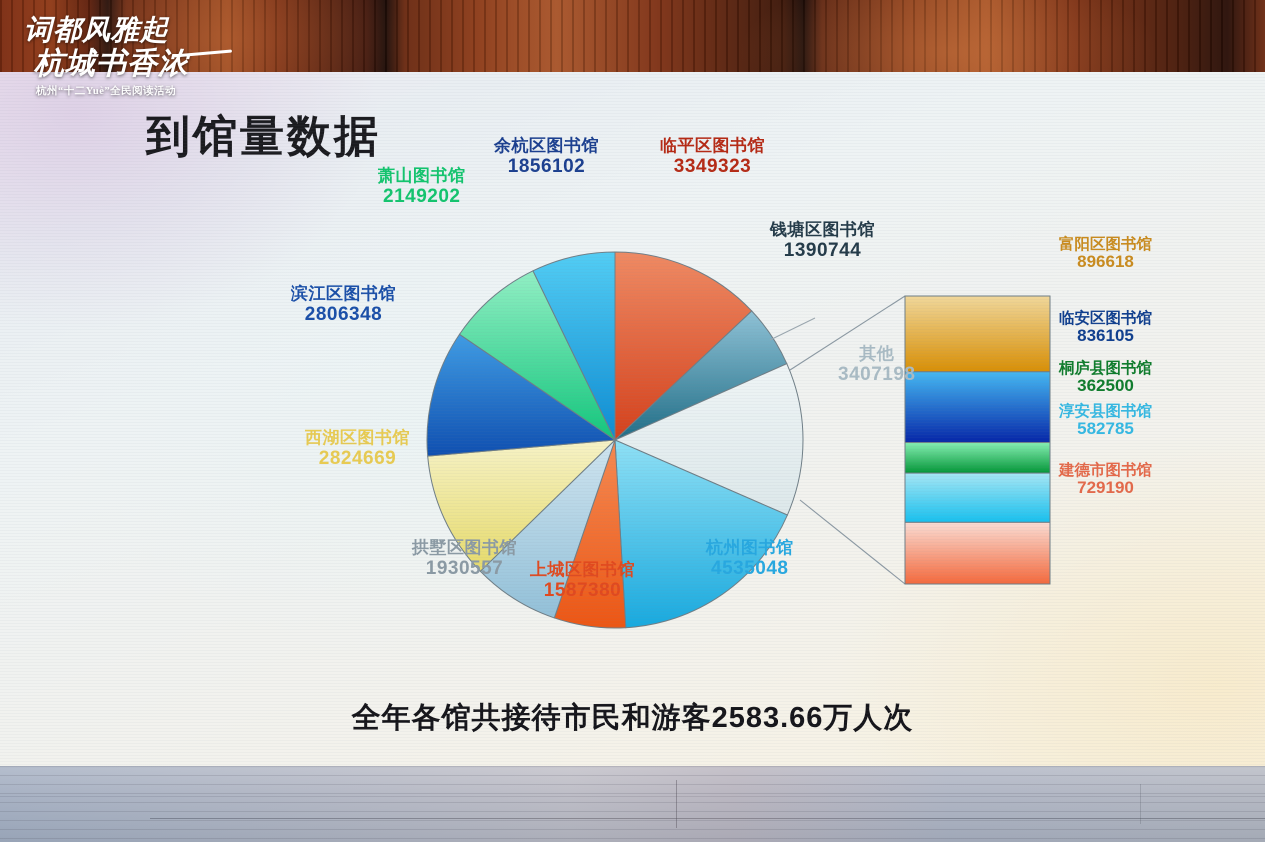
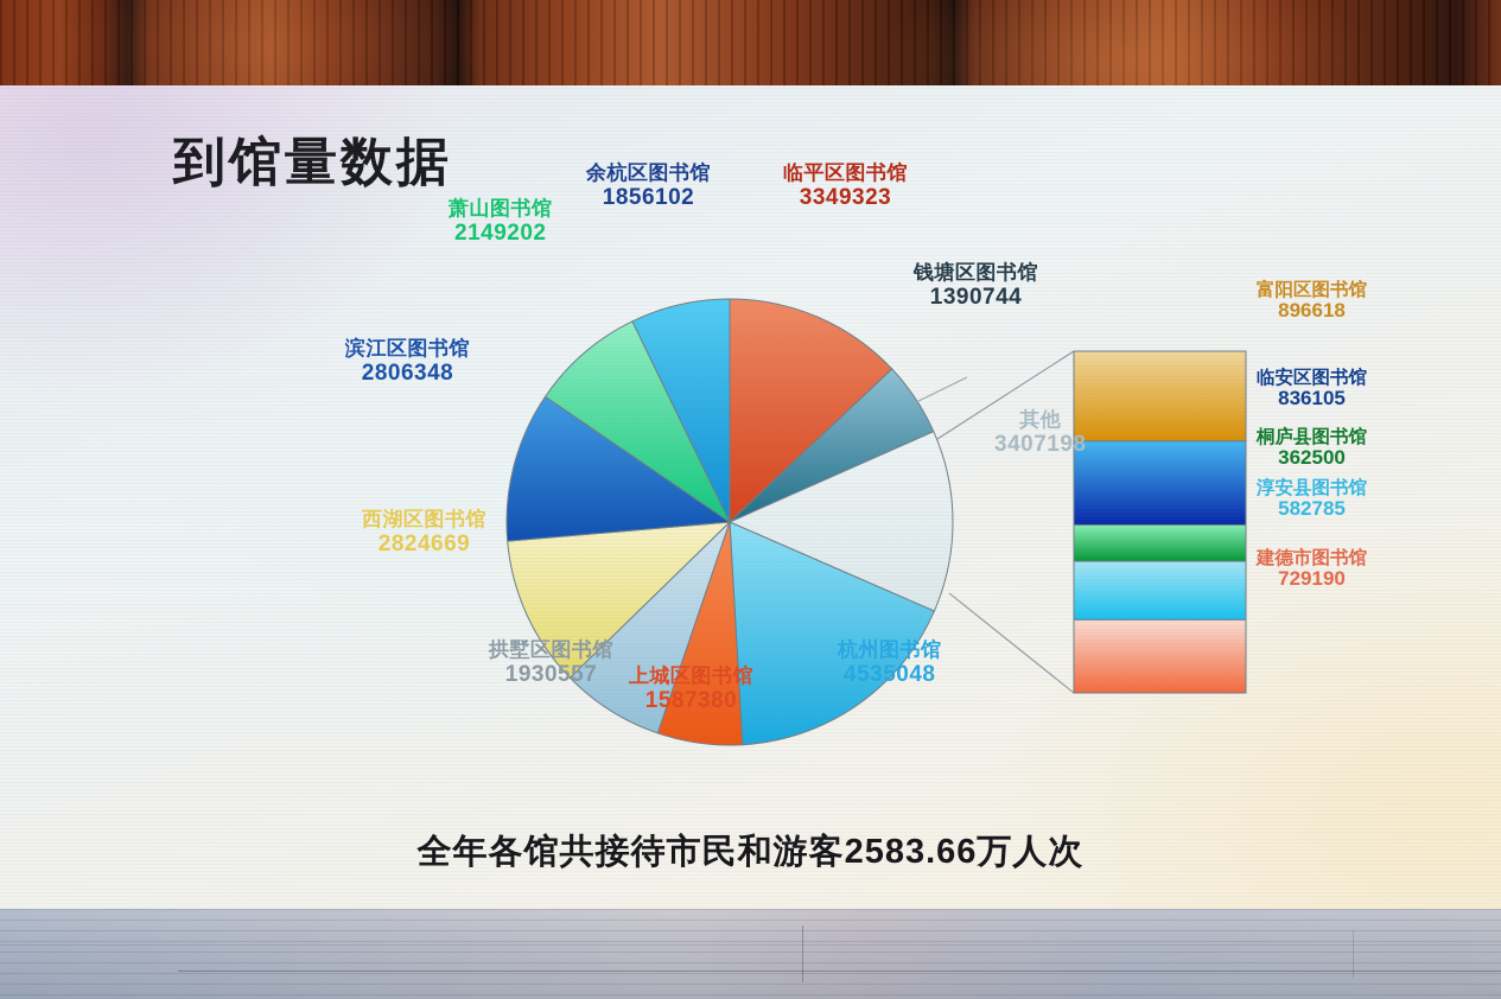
- 词都风雅起
- 杭城书香浓
